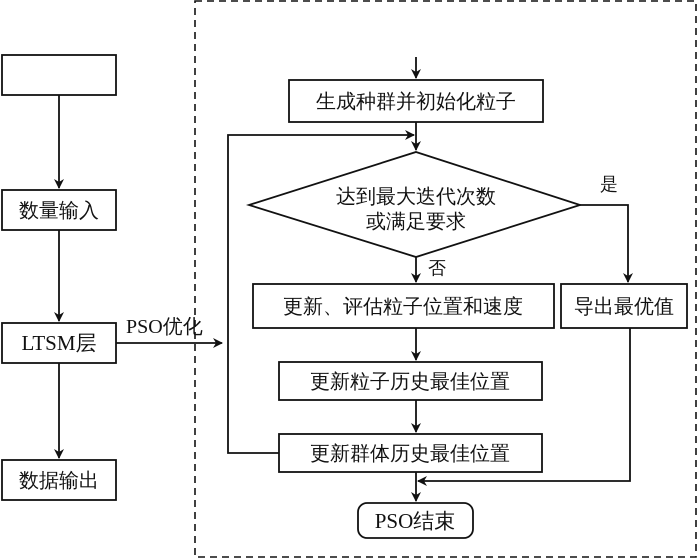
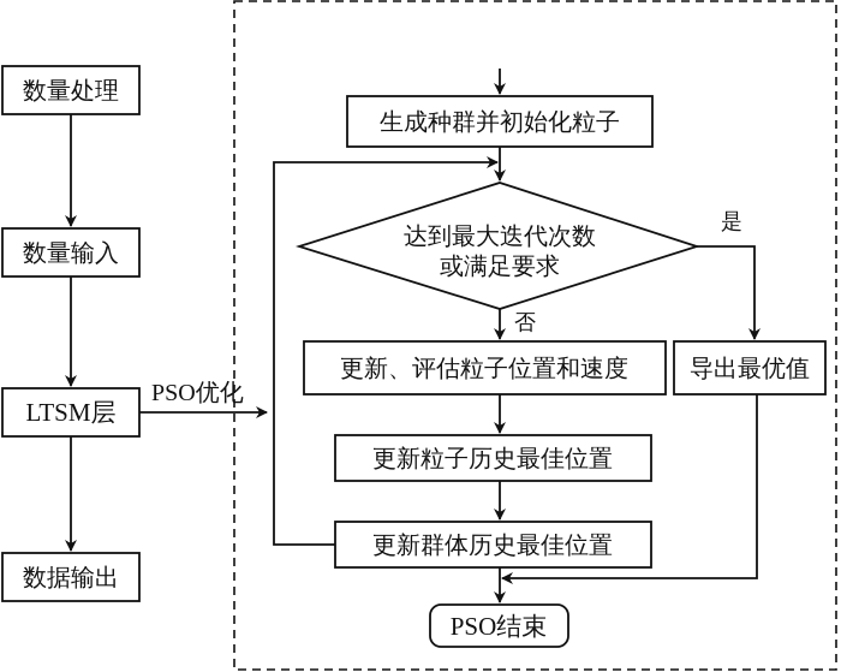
+ 数量处理
  数量输入
  LTSM层
  数据输出
  PSO优化
  生成种群并初始化粒子
  达到最大迭代次数
  或满足要求
  是
  否
  更新、评估粒子位置和速度
  导出最优值
  更新粒子历史最佳位置
  更新群体历史最佳位置
  PSO结束
